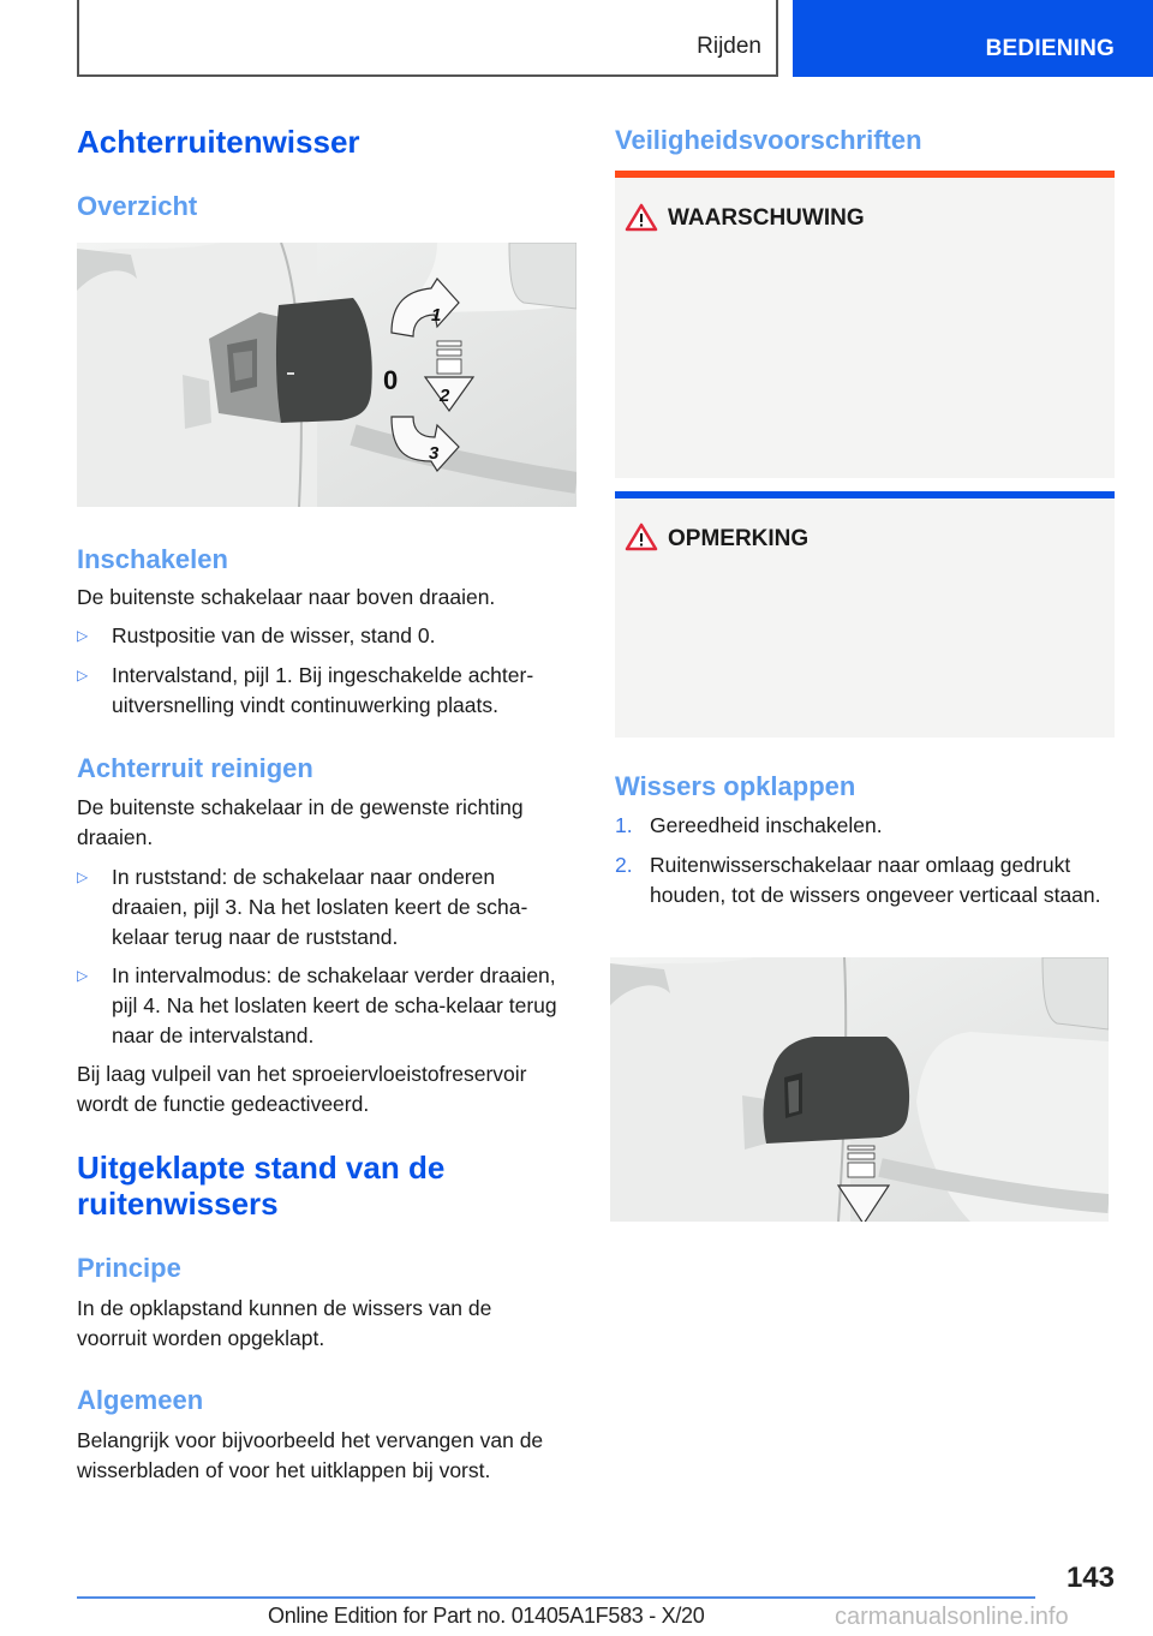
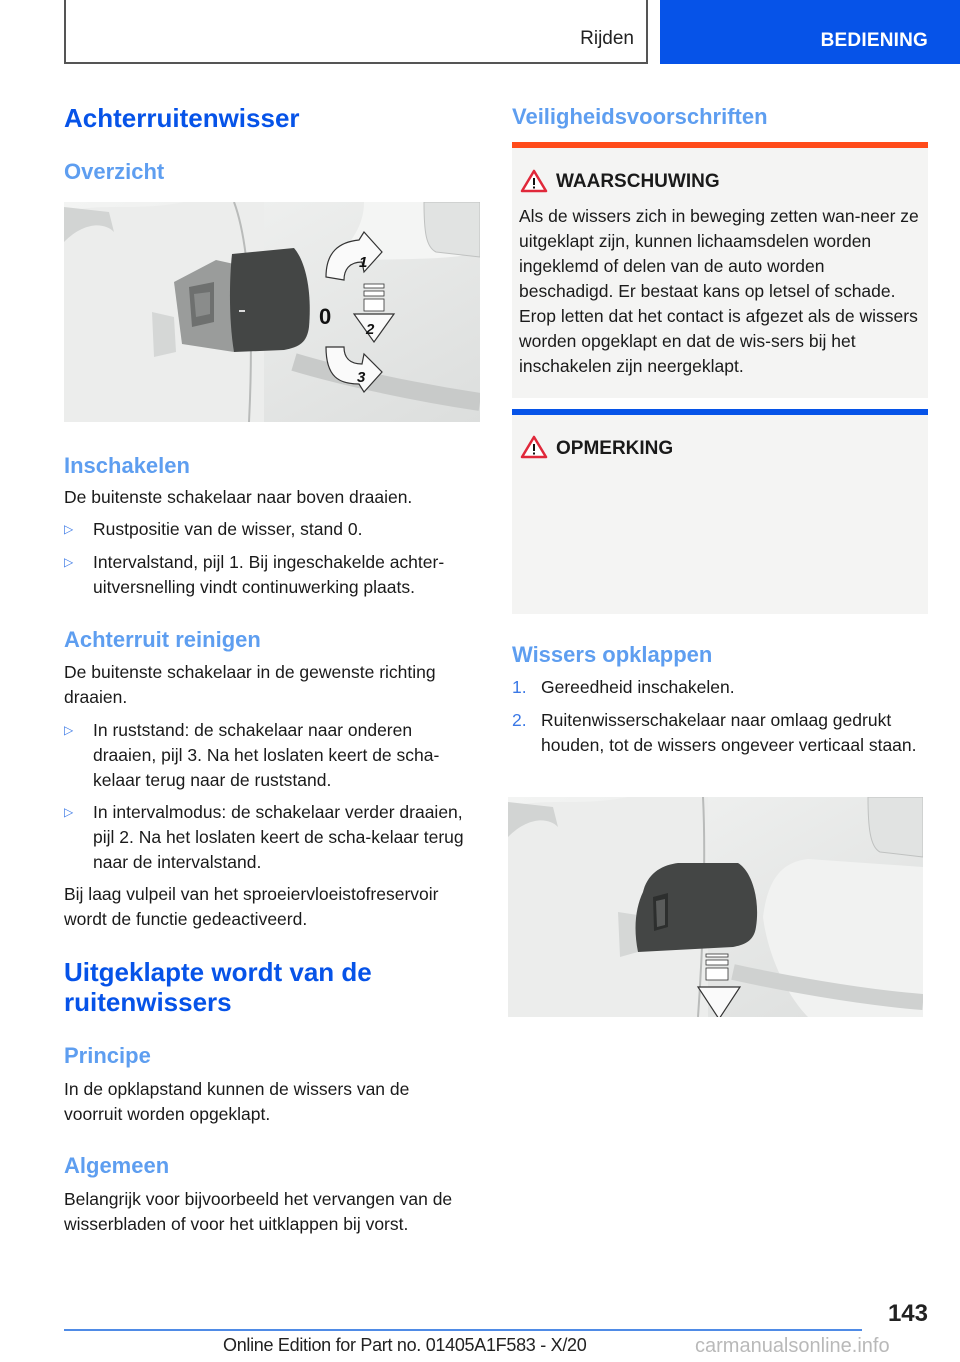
  Rijden
  BEDIENING
  Achterruitenwisser
  Overzicht
  0
  1
  2
  3
  Inschakelen
  De buitenste schakelaar naar boven draaien.
  ▷
  Rustpositie van de wisser, stand 0.
  ▷
  Intervalstand, pijl 1. Bij ingeschakelde achter-
  uitversnelling vindt continuwerking plaats.
  Achterruit reinigen
  De buitenste schakelaar in de gewenste richting draaien.
  ▷
  In ruststand: de schakelaar naar onderen draaien, pijl 3. Na het loslaten keert de scha-kelaar terug naar de ruststand.
  ▷
- In intervalmodus: de schakelaar verder draaien, pijl 4. Na het loslaten keert de scha-kelaar terug naar de intervalstand.
+ In intervalmodus: de schakelaar verder draaien, pijl 2. Na het loslaten keert de scha-kelaar terug naar de intervalstand.
  Bij laag vulpeil van het sproeiervloeistofreservoir wordt de functie gedeactiveerd.
- Uitgeklapte stand van de ruitenwissers
+ Uitgeklapte wordt van de ruitenwissers
  Principe
  In de opklapstand kunnen de wissers van de voorruit worden opgeklapt.
  Algemeen
  Belangrijk voor bijvoorbeeld het vervangen van de wisserbladen of voor het uitklappen bij vorst.
  Veiligheidsvoorschriften
  WAARSCHUWING
+ Als de wissers zich in beweging zetten wan-neer ze uitgeklapt zijn, kunnen lichaamsdelen worden ingeklemd of delen van de auto worden beschadigd. Er bestaat kans op letsel of schade. Erop letten dat het contact is afgezet als de wissers worden opgeklapt en dat de wis-sers bij het inschakelen zijn neergeklapt.
  OPMERKING
  Wissers opklappen
  1.
  Gereedheid inschakelen.
  2.
  Ruitenwisserschakelaar naar omlaag gedrukt houden, tot de wissers ongeveer verticaal staan.
  143
  Online Edition for Part no. 01405A1F583 - X/20
  carmanualsonline.info
